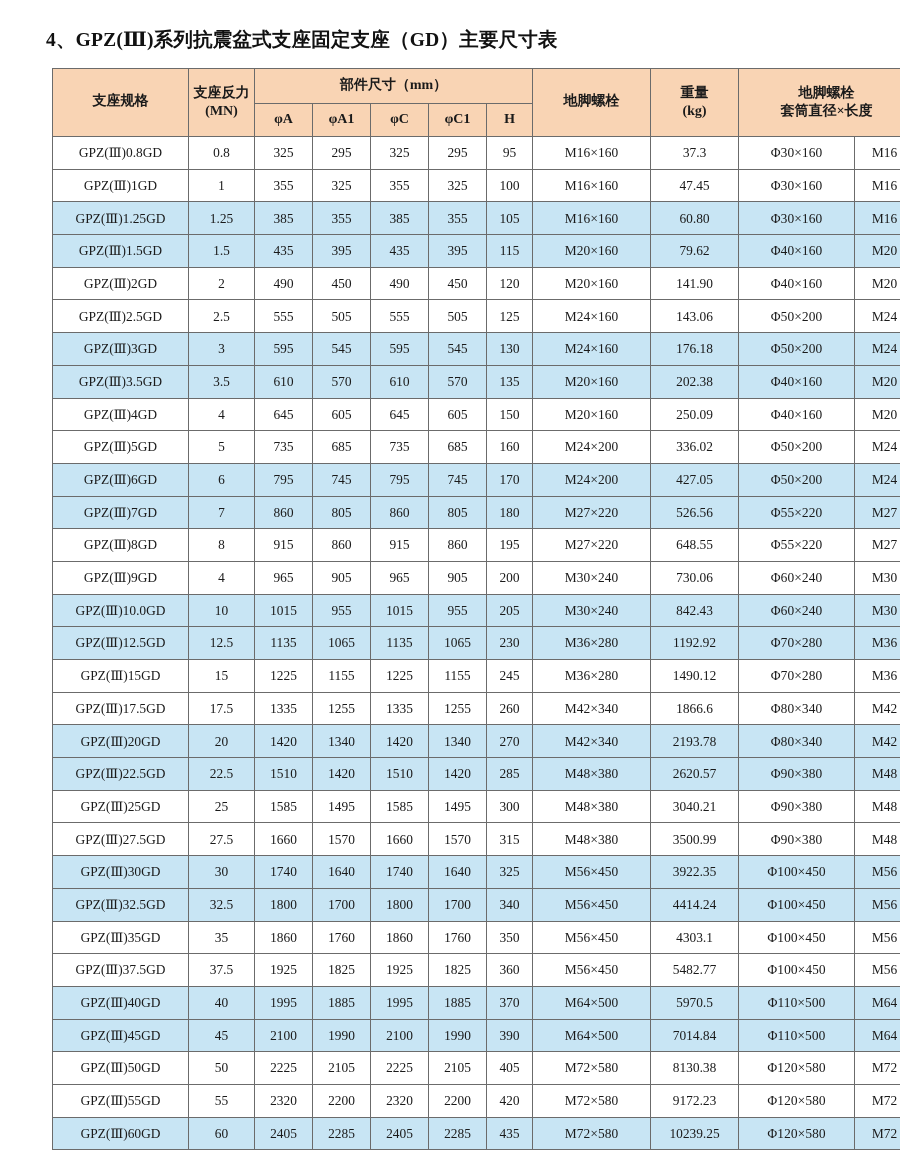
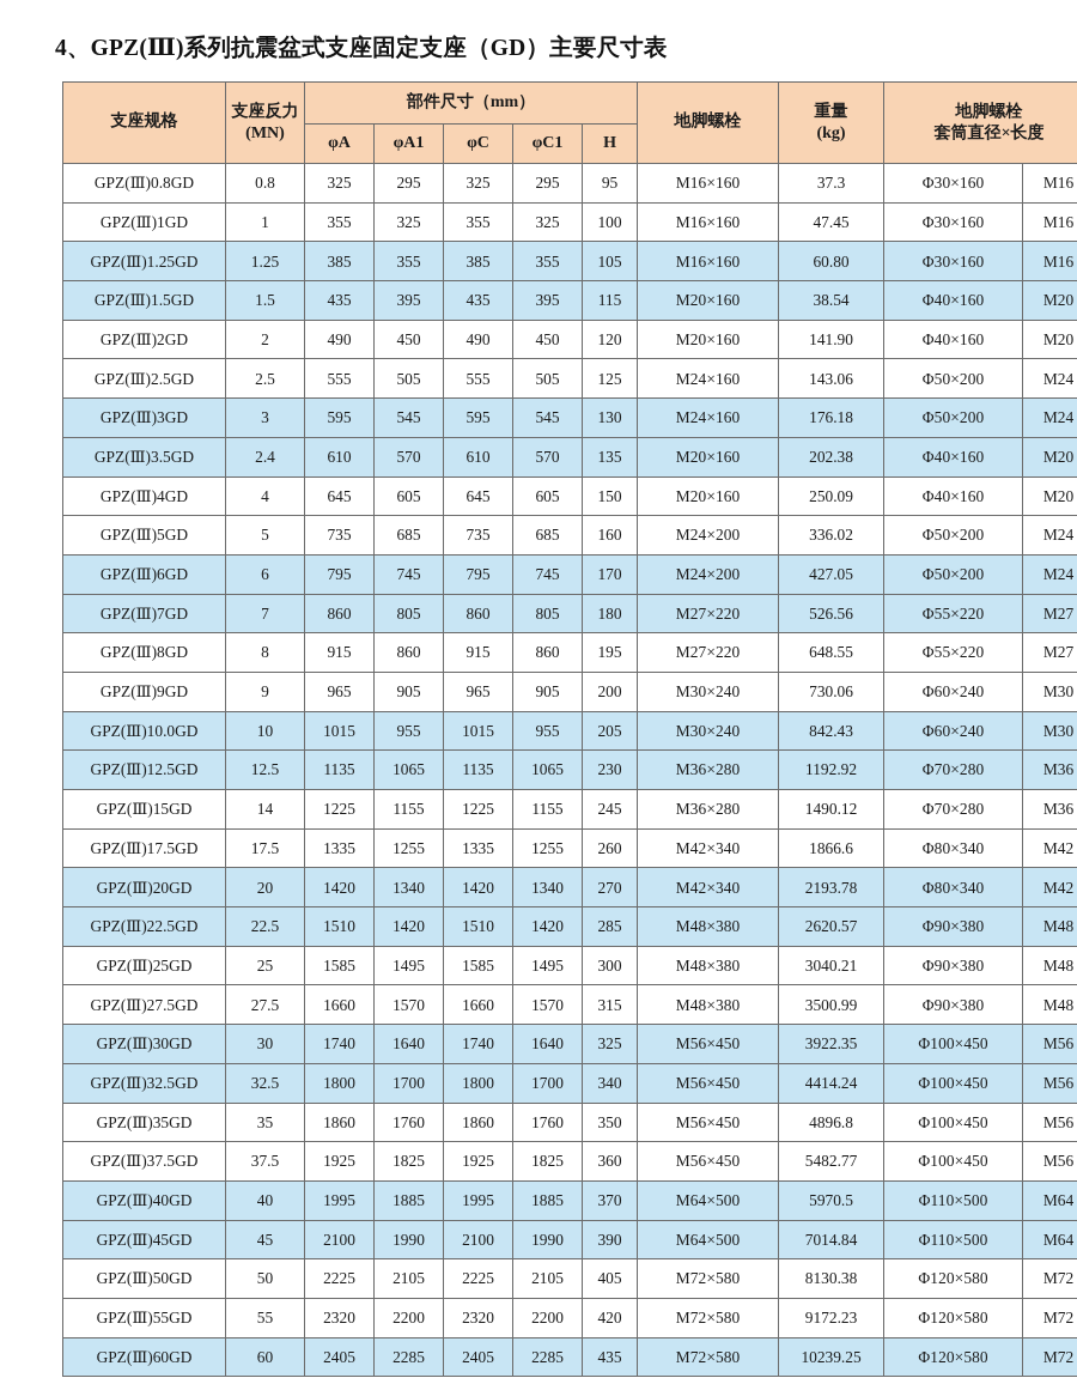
  4、GPZ(Ⅲ)系列抗震盆式支座固定支座（GD）主要尺寸表
  支座规格	支座反力 (MN)	部件尺寸（mm）	地脚螺栓	重量 (kg)	地脚螺栓 套筒直径×长度
  φA	φA1	φC	φC1	H
  GPZ(Ⅲ)0.8GD	0.8	325	295	325	295	95	M16×160	37.3	Φ30×160	M16
  GPZ(Ⅲ)1GD	1	355	325	355	325	100	M16×160	47.45	Φ30×160	M16
  GPZ(Ⅲ)1.25GD	1.25	385	355	385	355	105	M16×160	60.80	Φ30×160	M16
- GPZ(Ⅲ)1.5GD	1.5	435	395	435	395	115	M20×160	79.62	Φ40×160	M20
+ GPZ(Ⅲ)1.5GD	1.5	435	395	435	395	115	M20×160	38.54	Φ40×160	M20
  GPZ(Ⅲ)2GD	2	490	450	490	450	120	M20×160	141.90	Φ40×160	M20
  GPZ(Ⅲ)2.5GD	2.5	555	505	555	505	125	M24×160	143.06	Φ50×200	M24
  GPZ(Ⅲ)3GD	3	595	545	595	545	130	M24×160	176.18	Φ50×200	M24
- GPZ(Ⅲ)3.5GD	3.5	610	570	610	570	135	M20×160	202.38	Φ40×160	M20
+ GPZ(Ⅲ)3.5GD	2.4	610	570	610	570	135	M20×160	202.38	Φ40×160	M20
  GPZ(Ⅲ)4GD	4	645	605	645	605	150	M20×160	250.09	Φ40×160	M20
  GPZ(Ⅲ)5GD	5	735	685	735	685	160	M24×200	336.02	Φ50×200	M24
  GPZ(Ⅲ)6GD	6	795	745	795	745	170	M24×200	427.05	Φ50×200	M24
  GPZ(Ⅲ)7GD	7	860	805	860	805	180	M27×220	526.56	Φ55×220	M27
  GPZ(Ⅲ)8GD	8	915	860	915	860	195	M27×220	648.55	Φ55×220	M27
- GPZ(Ⅲ)9GD	4	965	905	965	905	200	M30×240	730.06	Φ60×240	M30
+ GPZ(Ⅲ)9GD	9	965	905	965	905	200	M30×240	730.06	Φ60×240	M30
  GPZ(Ⅲ)10.0GD	10	1015	955	1015	955	205	M30×240	842.43	Φ60×240	M30
  GPZ(Ⅲ)12.5GD	12.5	1135	1065	1135	1065	230	M36×280	1192.92	Φ70×280	M36
- GPZ(Ⅲ)15GD	15	1225	1155	1225	1155	245	M36×280	1490.12	Φ70×280	M36
+ GPZ(Ⅲ)15GD	14	1225	1155	1225	1155	245	M36×280	1490.12	Φ70×280	M36
  GPZ(Ⅲ)17.5GD	17.5	1335	1255	1335	1255	260	M42×340	1866.6	Φ80×340	M42
  GPZ(Ⅲ)20GD	20	1420	1340	1420	1340	270	M42×340	2193.78	Φ80×340	M42
  GPZ(Ⅲ)22.5GD	22.5	1510	1420	1510	1420	285	M48×380	2620.57	Φ90×380	M48
  GPZ(Ⅲ)25GD	25	1585	1495	1585	1495	300	M48×380	3040.21	Φ90×380	M48
  GPZ(Ⅲ)27.5GD	27.5	1660	1570	1660	1570	315	M48×380	3500.99	Φ90×380	M48
  GPZ(Ⅲ)30GD	30	1740	1640	1740	1640	325	M56×450	3922.35	Φ100×450	M56
  GPZ(Ⅲ)32.5GD	32.5	1800	1700	1800	1700	340	M56×450	4414.24	Φ100×450	M56
- GPZ(Ⅲ)35GD	35	1860	1760	1860	1760	350	M56×450	4303.1	Φ100×450	M56
+ GPZ(Ⅲ)35GD	35	1860	1760	1860	1760	350	M56×450	4896.8	Φ100×450	M56
  GPZ(Ⅲ)37.5GD	37.5	1925	1825	1925	1825	360	M56×450	5482.77	Φ100×450	M56
  GPZ(Ⅲ)40GD	40	1995	1885	1995	1885	370	M64×500	5970.5	Φ110×500	M64
  GPZ(Ⅲ)45GD	45	2100	1990	2100	1990	390	M64×500	7014.84	Φ110×500	M64
  GPZ(Ⅲ)50GD	50	2225	2105	2225	2105	405	M72×580	8130.38	Φ120×580	M72
  GPZ(Ⅲ)55GD	55	2320	2200	2320	2200	420	M72×580	9172.23	Φ120×580	M72
  GPZ(Ⅲ)60GD	60	2405	2285	2405	2285	435	M72×580	10239.25	Φ120×580	M72
